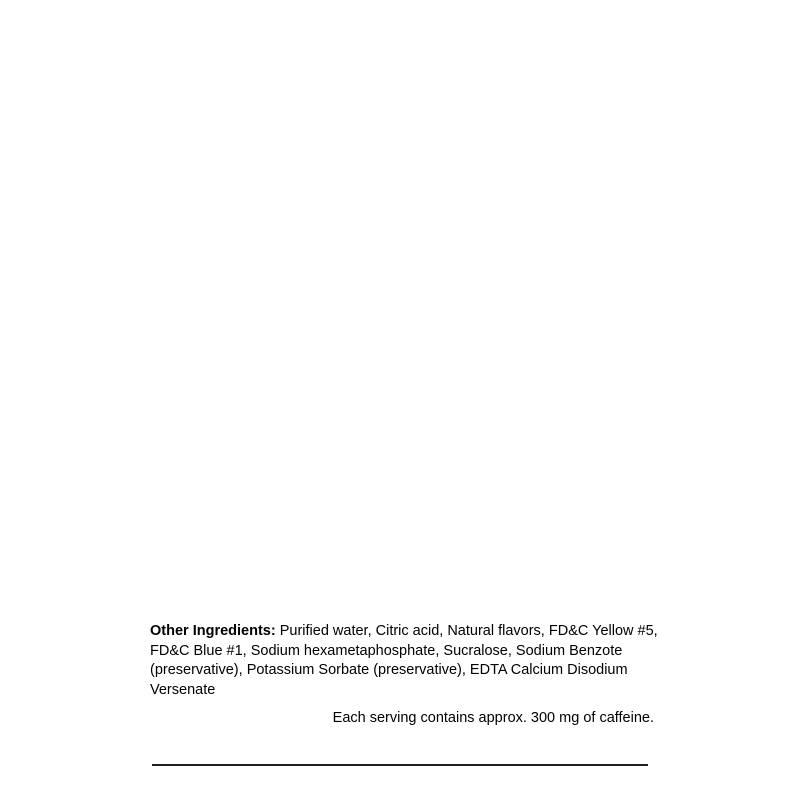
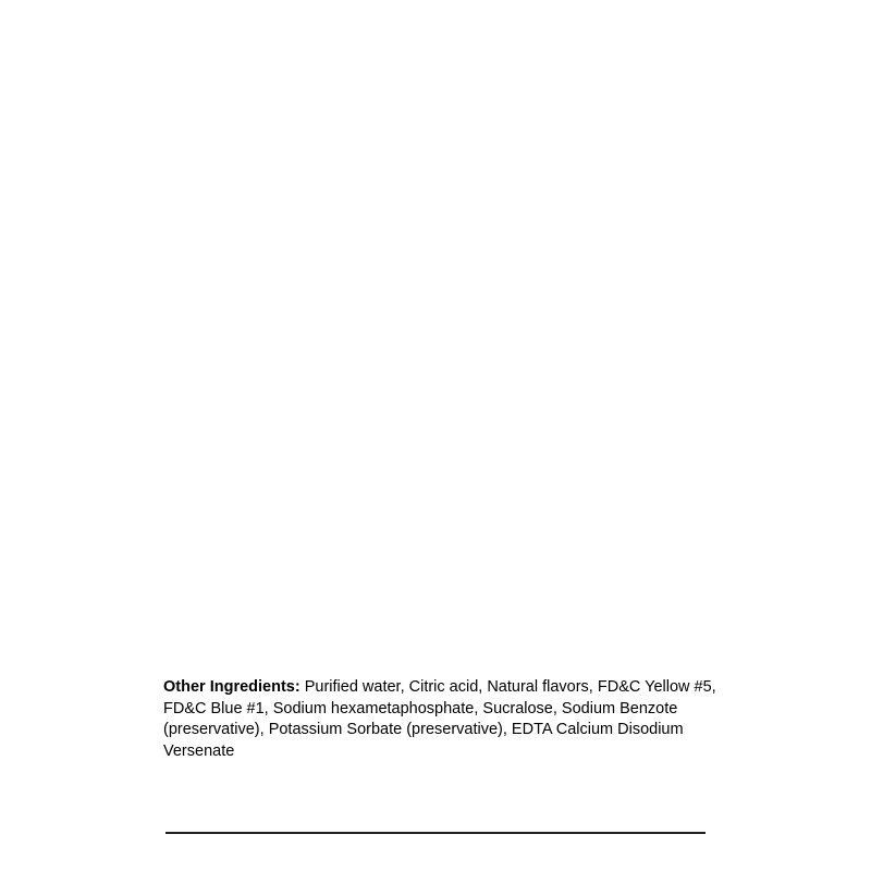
  Other Ingredients: Purified water, Citric acid, Natural flavors, FD&C Yellow #5, FD&C Blue #1, Sodium hexametaphosphate, Sucralose, Sodium Benzote (preservative), Potassium Sorbate (preservative), EDTA Calcium Disodium Versenate
- Each serving contains approx. 300 mg of caffeine.
